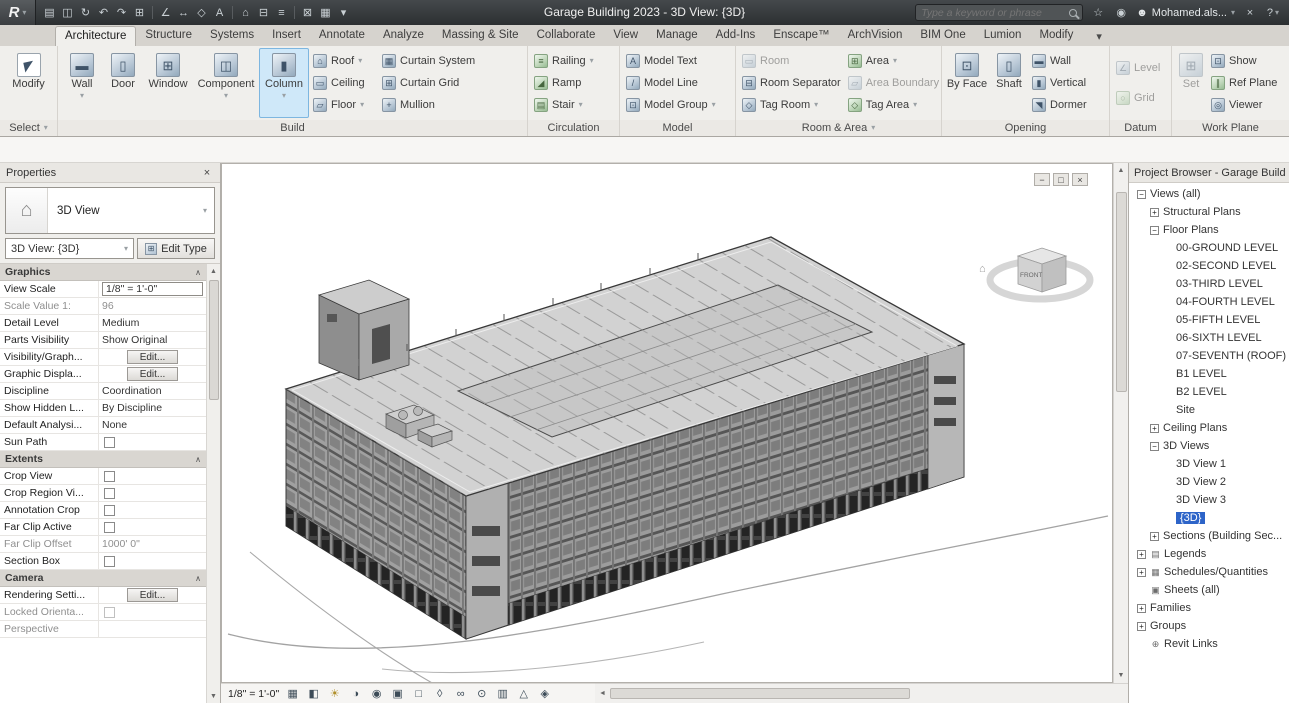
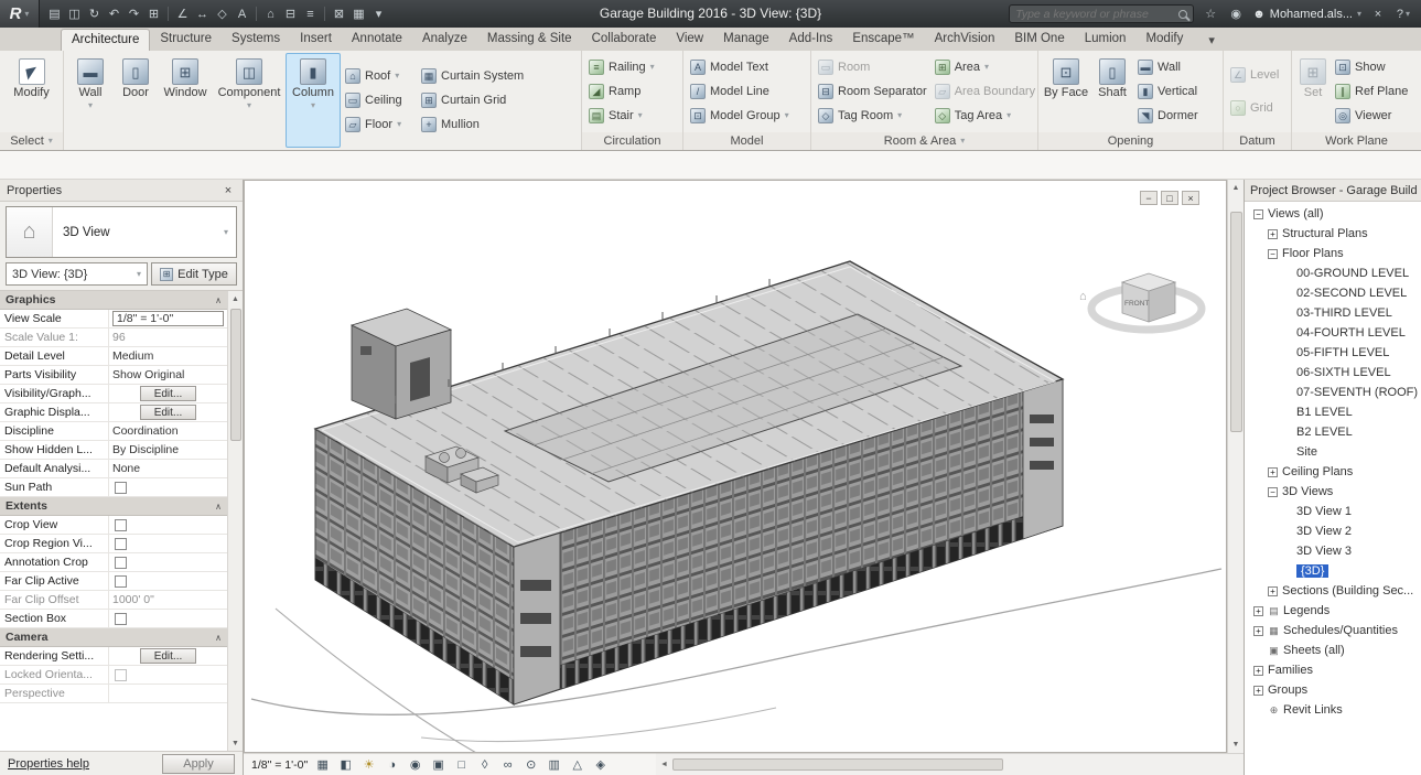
  R
  ▾
  ▤
  ◫
  ↻
  ↶
  ↷
  ⊞
  ∠
  ↔
  ◇
  A
  ⌂
  ⊟
  ≡
  ⊠
  ▦
  ▾
- Garage Building 2023 - 3D View: {3D}
+ Garage Building 2016 - 3D View: {3D}
  Type a keyword or phrase
  ☆
  ◉
  ☻
  Mohamed.als...
  ▾
  ×
  ?
  ▾
  Architecture
  Structure
  Systems
  Insert
  Annotate
  Analyze
  Massing & Site
  Collaborate
  View
  Manage
  Add-Ins
  Enscape™
  ArchVision
  BIM One
  Lumion
  Modify
  ▾
  Modify
  Select
  ▾
  ▬
  Wall
  ▾
  ▯
  Door
  ⊞
  Window
  ◫
  Component
  ▾
  ▮
  Column
  ▾
  ⌂
  Roof
  ▾
  ▭
  Ceiling
  ▱
  Floor
  ▾
  ▦
  Curtain System
  ⊞
  Curtain Grid
  +
  Mullion
- Build
  ≡
  Railing
  ▾
  ◢
  Ramp
  ▤
  Stair
  ▾
  Circulation
  A
  Model Text
  /
  Model Line
  ⊡
  Model Group
  ▾
  Model
  ▭
  Room
  ⊟
  Room Separator
  ◇
  Tag Room
  ▾
  ⊞
  Area
  ▾
  ▱
  Area Boundary
  ◇
  Tag Area
  ▾
  Room & Area
  ▾
  ⊡
  By Face
  ▯
  Shaft
  ▬
  Wall
  ▮
  Vertical
  ◥
  Dormer
  Opening
  ∠
  Level
  ○
  Grid
  Datum
  ⊞
  Set
  ⊡
  Show
  ∥
  Ref Plane
  ◎
  Viewer
  Work Plane
  Properties
  ×
  ⌂
  3D View
  ▾
  3D View: {3D}
  ▾
  ⊞
  Edit Type
  Graphics
  ∧
  View Scale
  1/8" = 1'-0"
  Scale Value 1:
  96
  Detail Level
  Medium
  Parts Visibility
  Show Original
  Visibility/Graph...
  Edit...
  Graphic Displa...
  Edit...
  Discipline
  Coordination
  Show Hidden L...
  By Discipline
  Default Analysi...
  None
  Sun Path
  Extents
  ∧
  Crop View
  Crop Region Vi...
  Annotation Crop
  Far Clip Active
  Far Clip Offset
  1000' 0"
  Section Box
  Camera
  ∧
  Rendering Setti...
  Edit...
  Locked Orienta...
  Perspective
+ Properties help
+ Apply
  ⌂
  −
  □
  ×
  1/8" = 1'-0"
  ▦
  ◧
  ☀
  ◑
  ◉
  ▣
  □
  ◊
  ∞
  ⊙
  ▥
  △
  ◈
  Project Browser - Garage Build
  −
  Views (all)
  +
  Structural Plans
  −
  Floor Plans
  00-GROUND LEVEL
  02-SECOND LEVEL
  03-THIRD LEVEL
  04-FOURTH LEVEL
  05-FIFTH LEVEL
  06-SIXTH LEVEL
  07-SEVENTH (ROOF)
  B1 LEVEL
  B2 LEVEL
  Site
  +
  Ceiling Plans
  −
  3D Views
  3D View 1
  3D View 2
  3D View 3
  {3D}
  +
  Sections (Building Sec...
  +
  ▤
  Legends
  +
  ▦
  Schedules/Quantities
  ▣
  Sheets (all)
  +
  Families
  +
  Groups
  ⊕
  Revit Links
